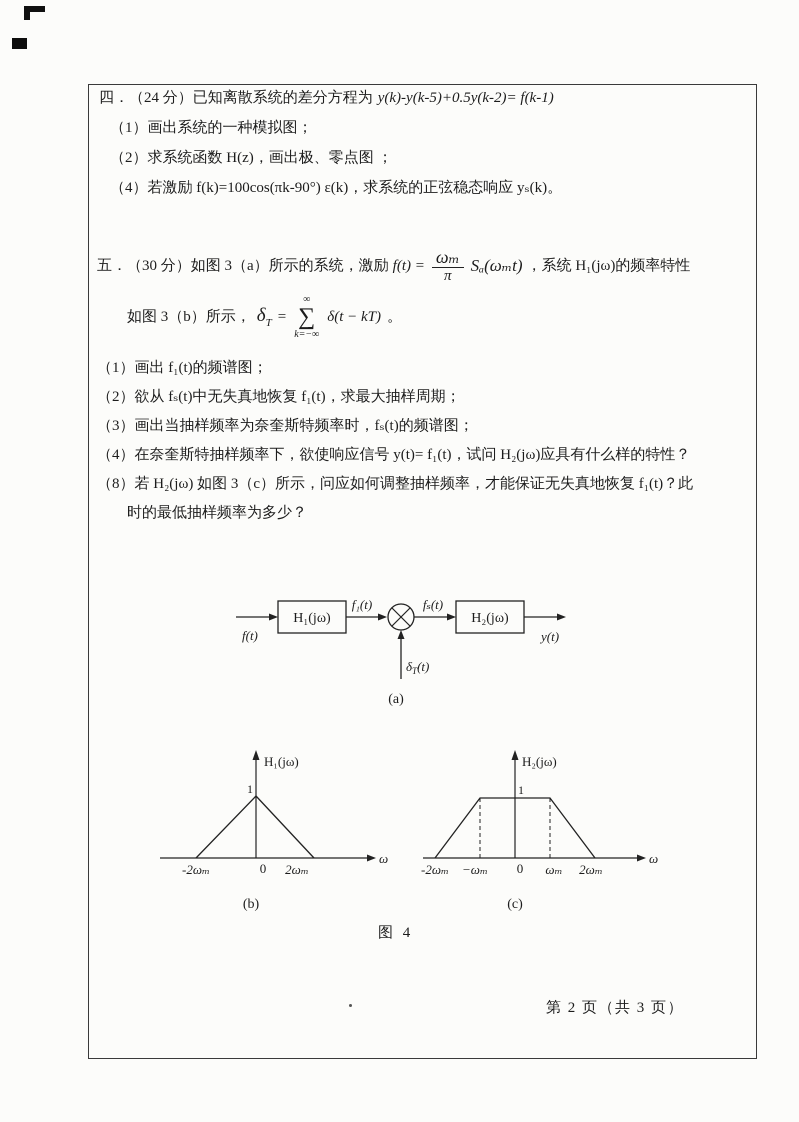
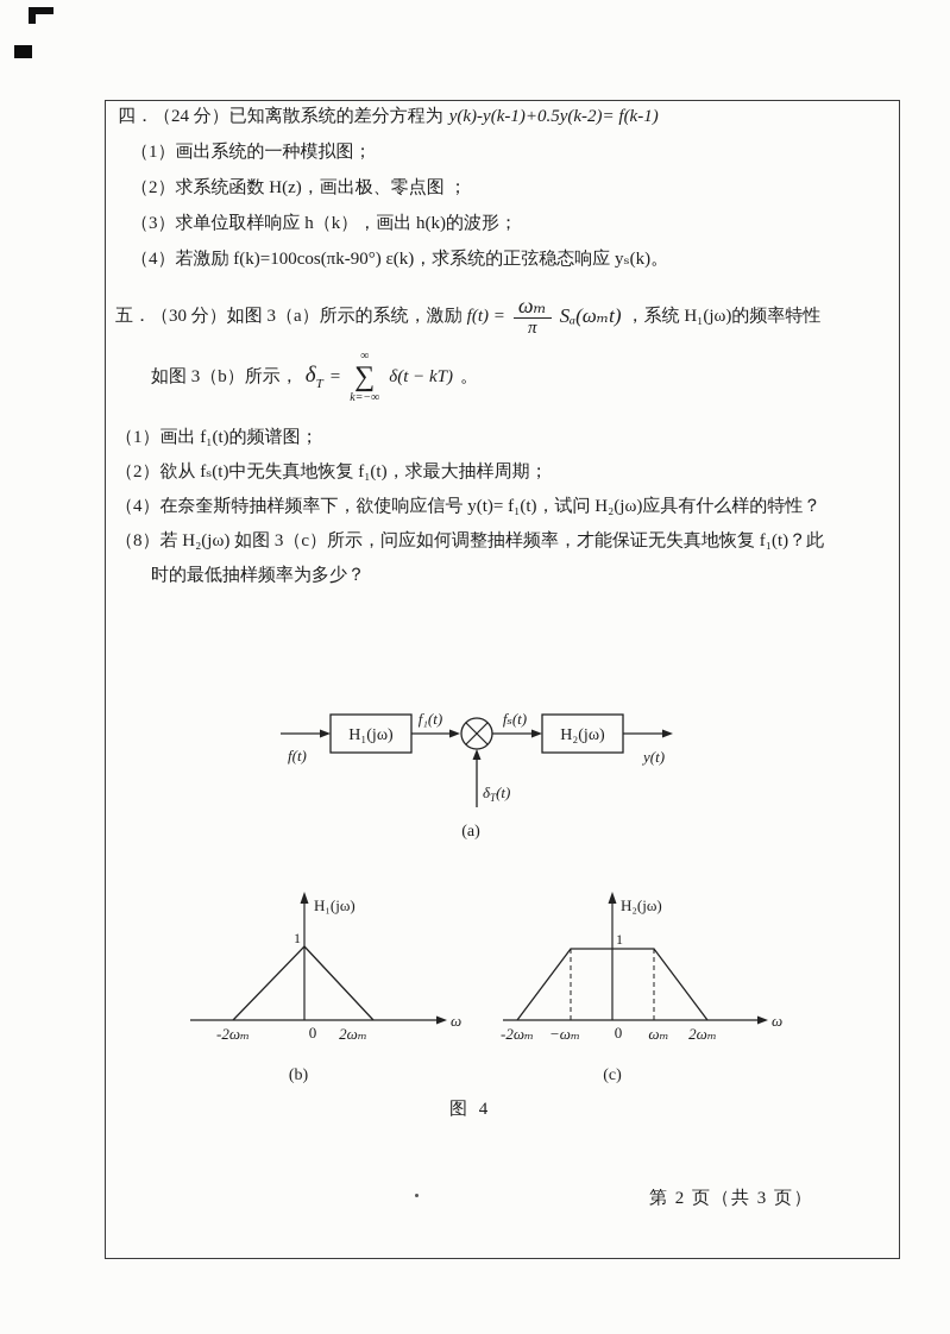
  四．（24 分）已知离散系统的差分方程为
- y(k)-y(k-5)+0.5y(k-2)= f(k-1)
+ y(k)-y(k-1)+0.5y(k-2)= f(k-1)
  （1）画出系统的一种模拟图；
  （2）求系统函数 H(z)，画出极、零点图 ；
+ （3）求单位取样响应 h（k），画出 h(k)的波形；
  （4）若激励 f(k)=100cos(πk-90°) ε(k)，求系统的正弦稳态响应 yₛ(k)。
  五．（30 分）如图 3（a）所示的系统，激励
  f(t) =
  ωₘ
  π
  Sₐ(ωₘt)
  ，系统 H₁(jω)的频率特性
  如图 3（b）所示，
  δT
  =
  ∞
  ∑
  k=−∞
  δ(t − kT)
  。
  （1）画出 f₁(t)的频谱图；
  （2）欲从 fₛ(t)中无失真地恢复 f₁(t)，求最大抽样周期；
- （3）画出当抽样频率为奈奎斯特频率时，fₛ(t)的频谱图；
  （4）在奈奎斯特抽样频率下，欲使响应信号 y(t)= f₁(t)，试问 H₂(jω)应具有什么样的特性？
  （8）若 H₂(jω) 如图 3（c）所示，问应如何调整抽样频率，才能保证无失真地恢复 f₁(t)？此
  时的最低抽样频率为多少？
  f(t)
  H₁(jω)
  f₁(t)
  fₛ(t)
  H₂(jω)
  y(t)
  δT(t)
  (a)
  H₁(jω)
  1
  ω
  -2ωₘ
  0
  2ωₘ
  (b)
  H₂(jω)
  1
  ω
  -2ωₘ
  −ωₘ
  0
  ωₘ
  2ωₘ
  (c)
  图 4
  第 2 页（共 3 页）
